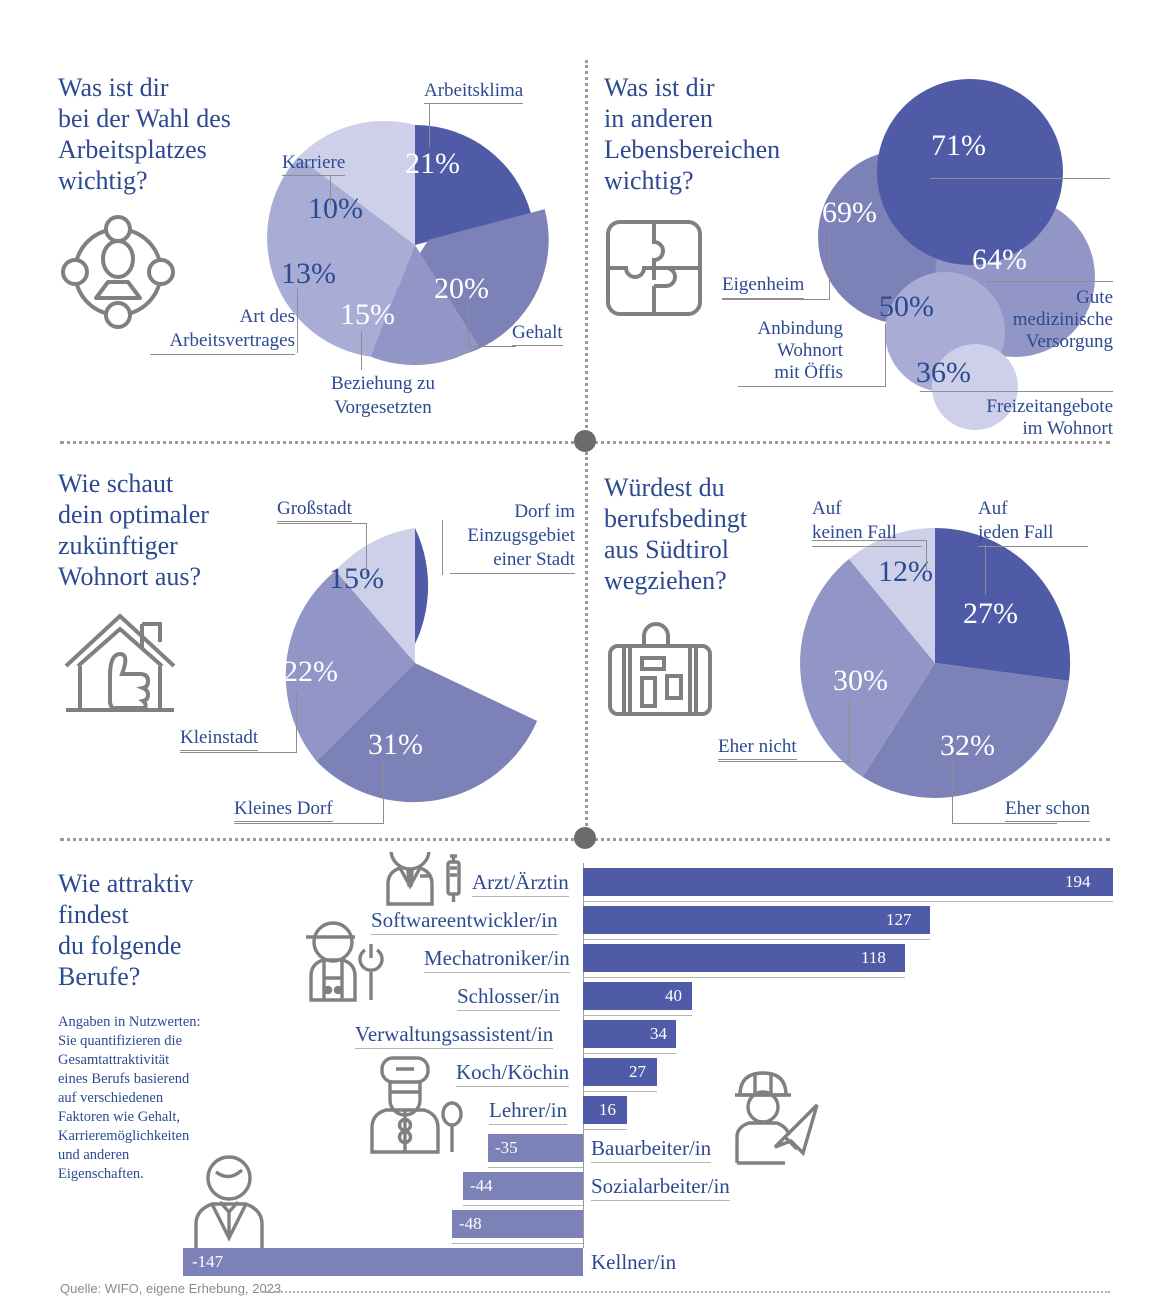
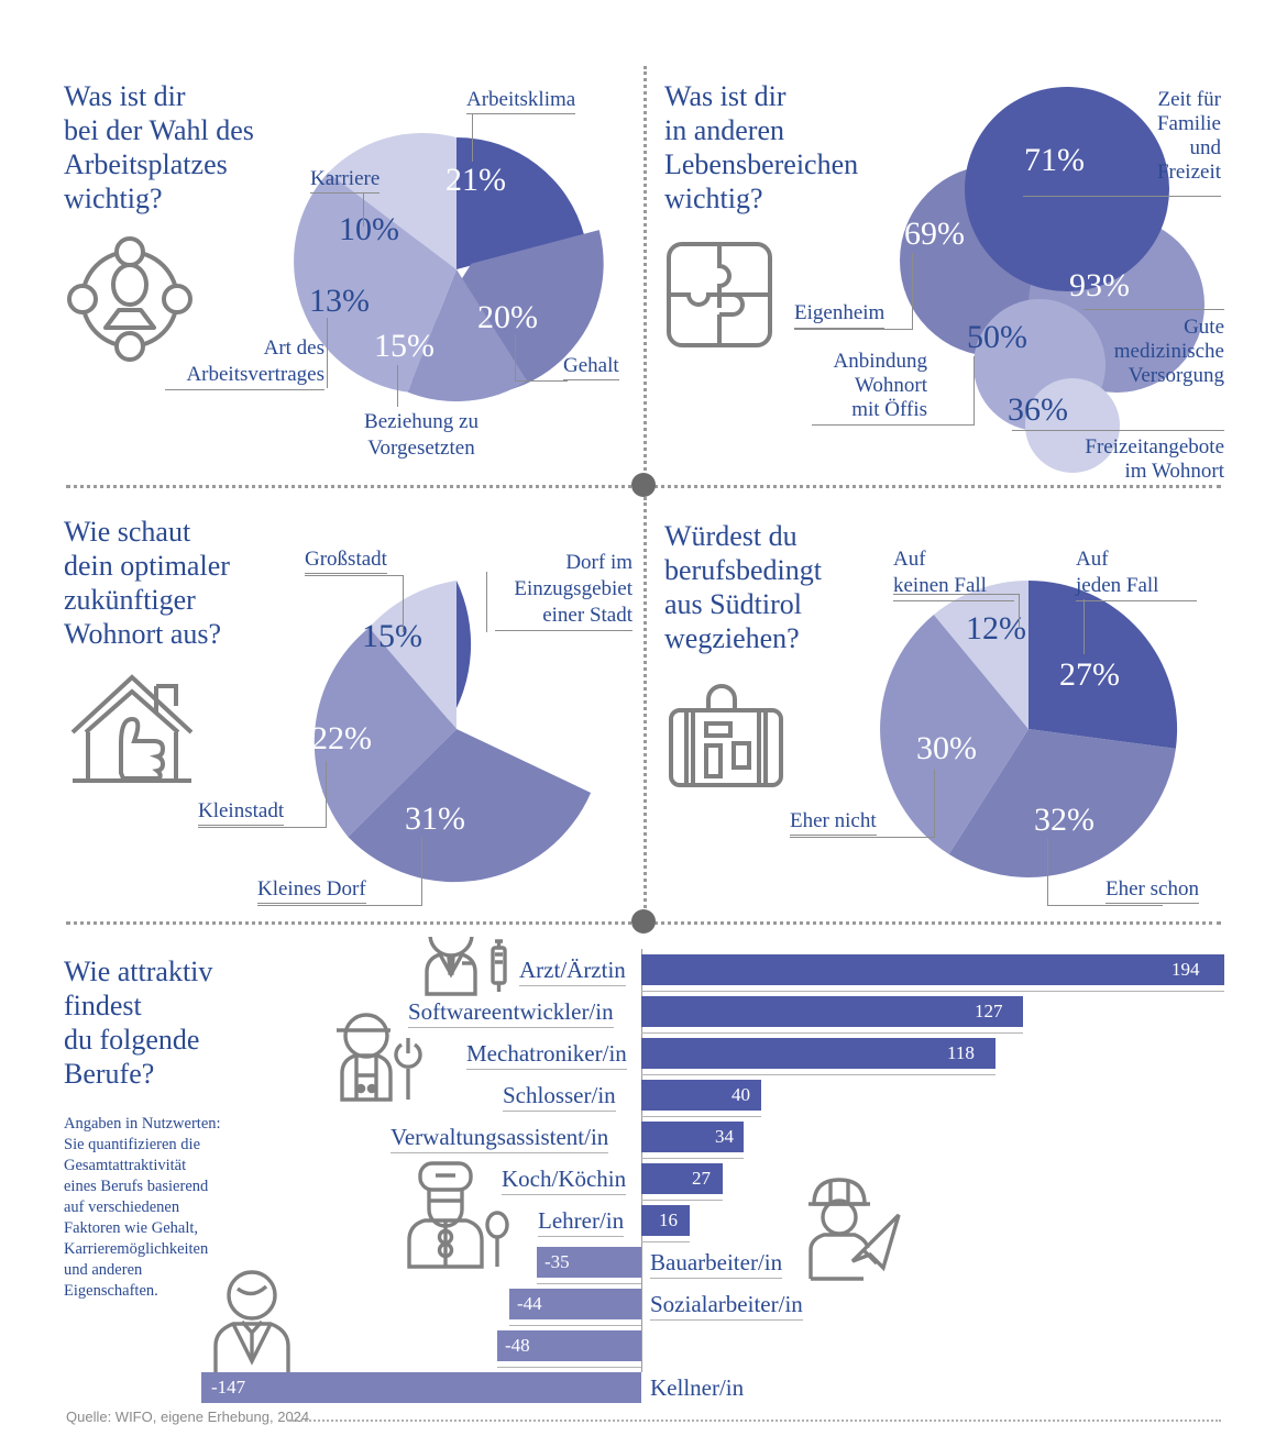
  Was ist dir
  bei der Wahl des
  Arbeitsplatzes
  wichtig?
  21%
  20%
  15%
  13%
  10%
  Arbeitsklima
  Gehalt
  Beziehung zu Vorgesetzten
  Art des
  Arbeitsvertrages
  Karriere
  Was ist dir
  in anderen
  Lebensbereichen
  wichtig?
  71%
  69%
- 64%
+ 93%
  50%
  36%
+ Zeit für
+ Familie
+ und
+ Freizeit
  Eigenheim
  Gute
  medizinische
  Versorgung
  Anbindung
  Wohnort
  mit Öffis
  Freizeitangebote
  im Wohnort
  Wie schaut
  dein optimaler
  zukünftiger
  Wohnort aus?
  31%
  22%
  15%
  Dorf im
  Einzugsgebiet
  einer Stadt
  Großstadt
  Kleinstadt
  Kleines Dorf
  Würdest du
  berufsbedingt
  aus Südtirol
  wegziehen?
  27%
  32%
  30%
  12%
  Auf
  jeden Fall
  Auf
  keinen Fall
  Eher nicht
  Eher schon
  Wie attraktiv
  findest
  du folgende
  Berufe?
  Angaben in Nutzwerten:
  Sie quantifizieren die
  Gesamtattraktivität
  eines Berufs basierend
  auf verschiedenen
  Faktoren wie Gehalt,
  Karrieremöglichkeiten
  und anderen
  Eigenschaften.
  194
  Arzt/Ärztin
  127
  Softwareentwickler/in
  118
  Mechatroniker/in
  40
  Schlosser/in
  34
  Verwaltungsassistent/in
  27
  Koch/Köchin
  16
  Lehrer/in
  -35
  Bauarbeiter/in
  -44
  Sozialarbeiter/in
  -48
  -147
  Kellner/in
- Quelle: WIFO, eigene Erhebung, 2023
+ Quelle: WIFO, eigene Erhebung, 2024
